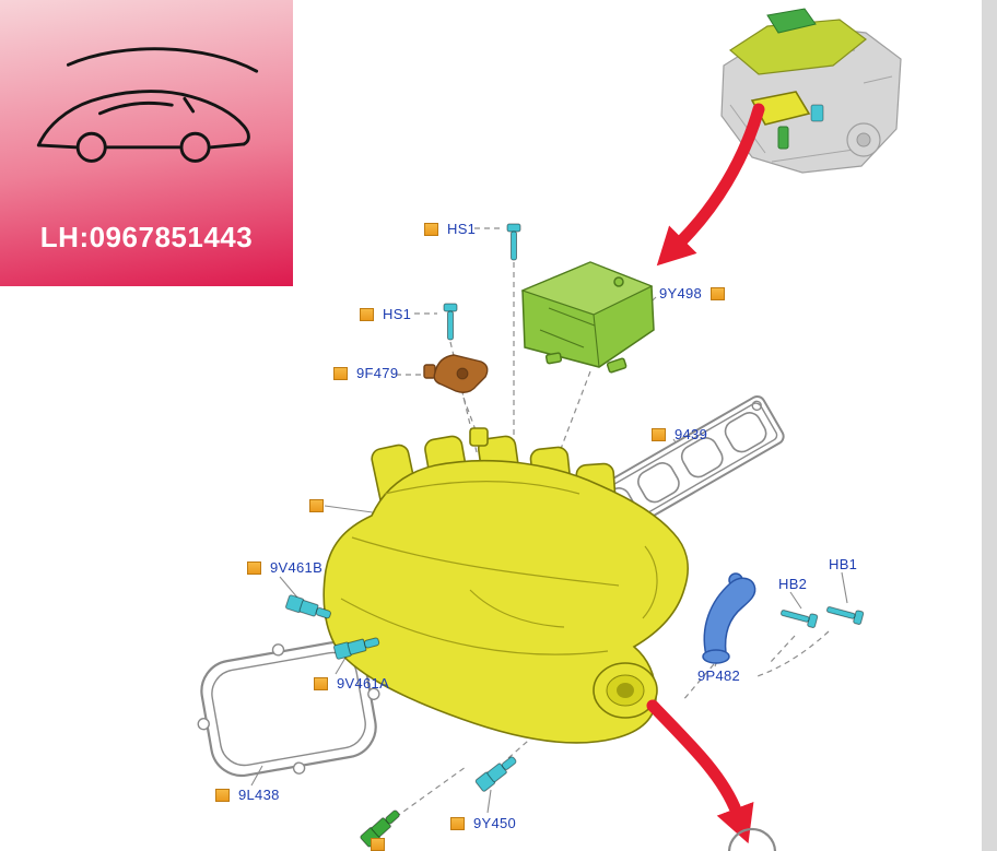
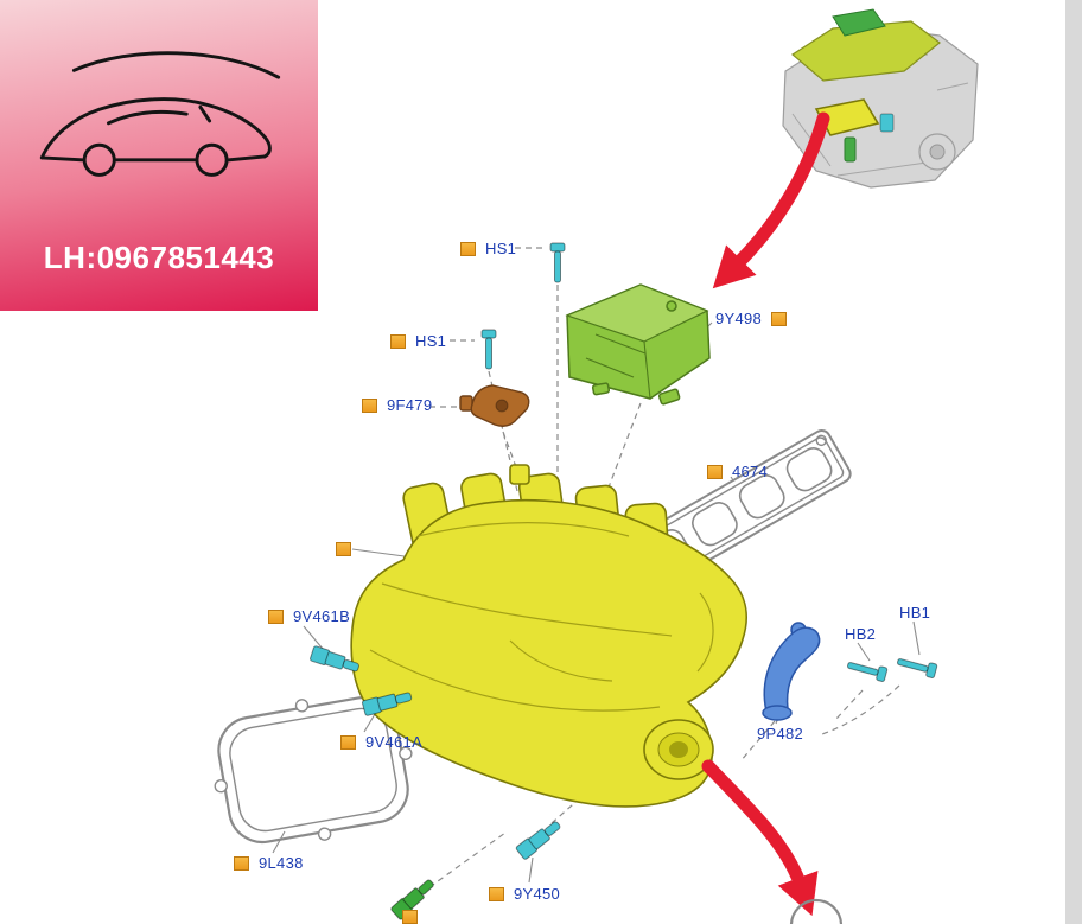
  HS1
  HS1
  9F479
  9Y498
- 9439
+ 4674
  9V461B
  HB2
  HB1
  9P482
  9V461A
  9L438
  9Y450
  LH:0967851443
